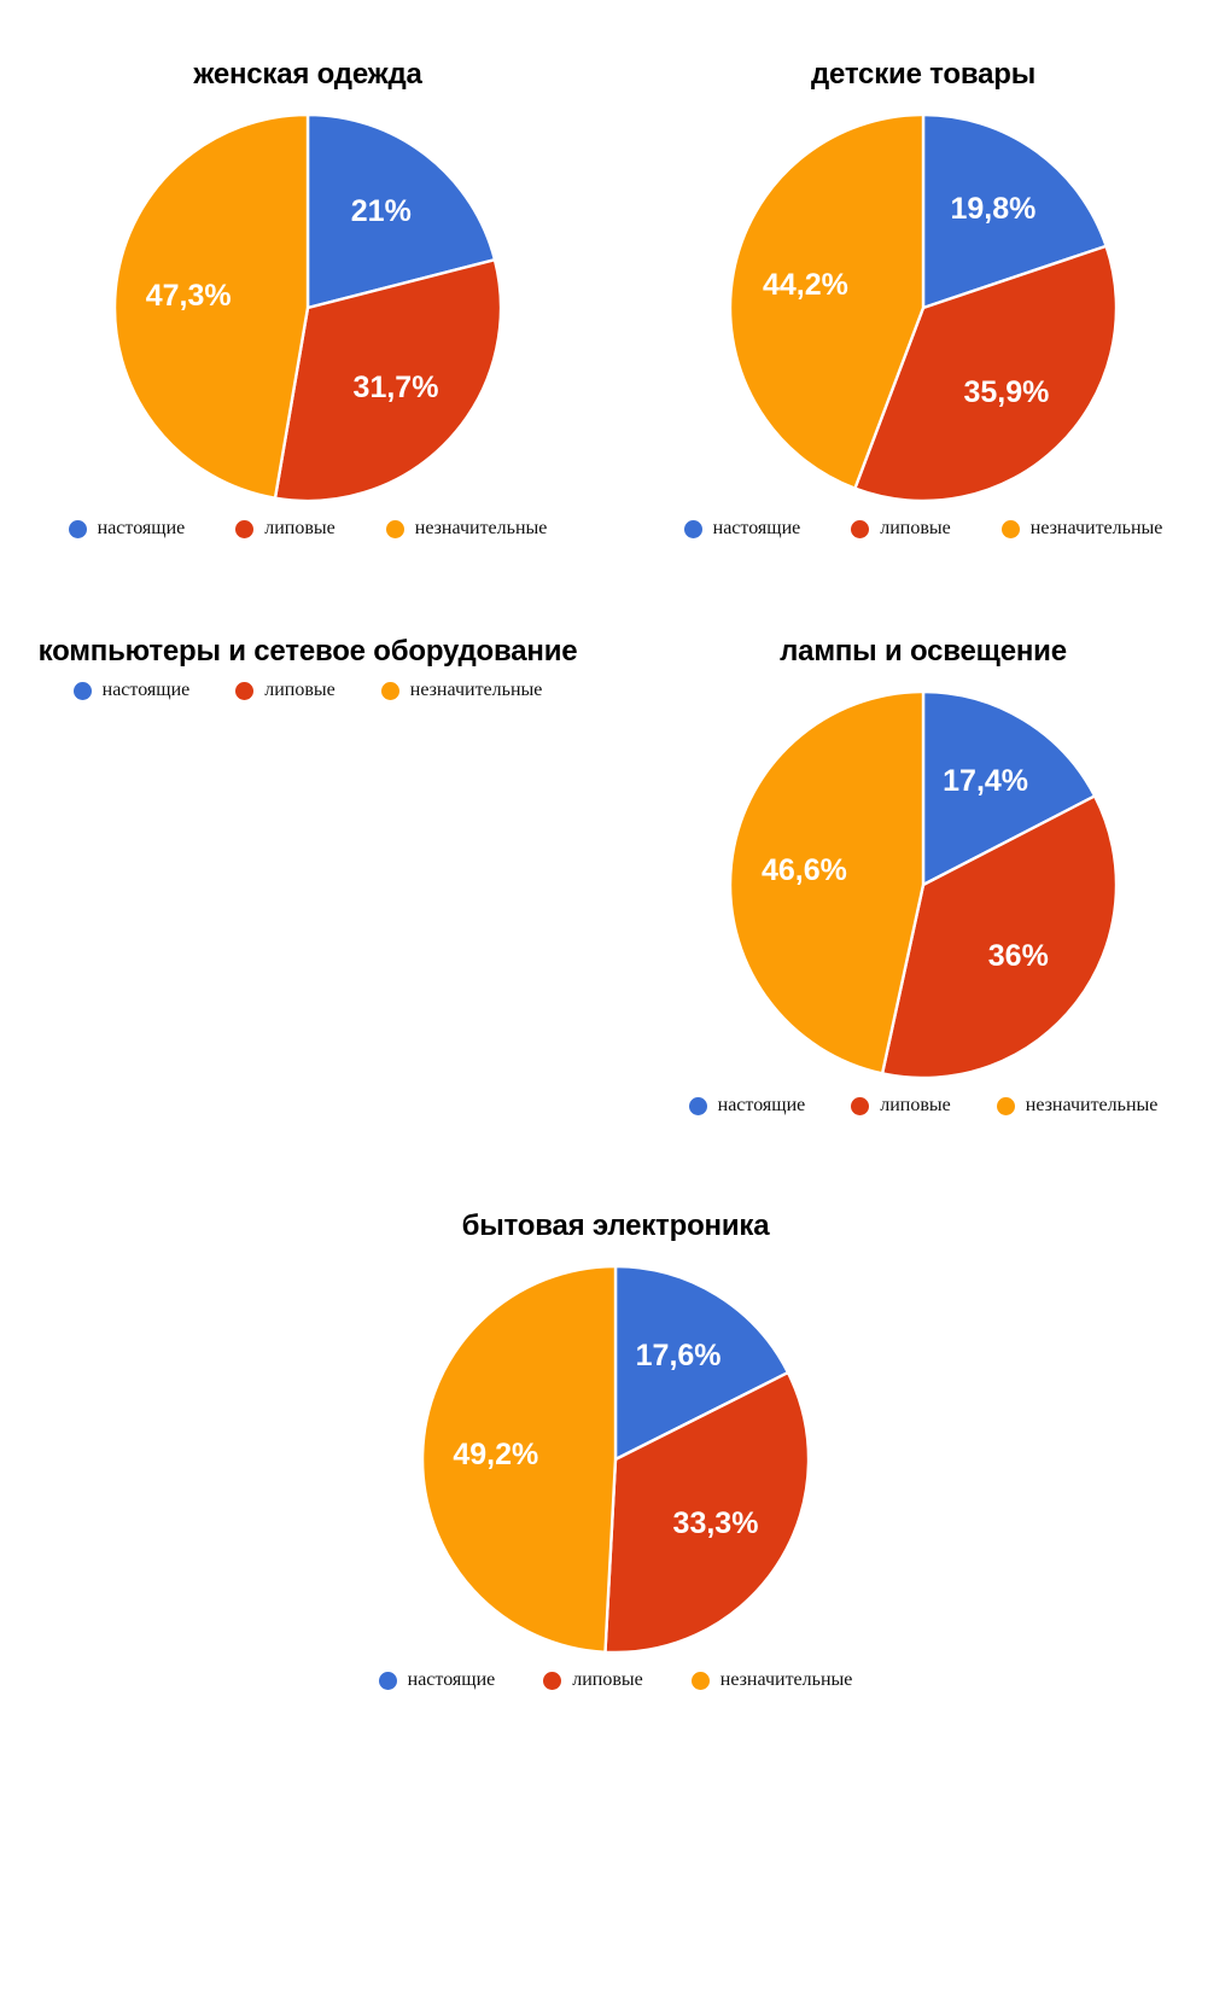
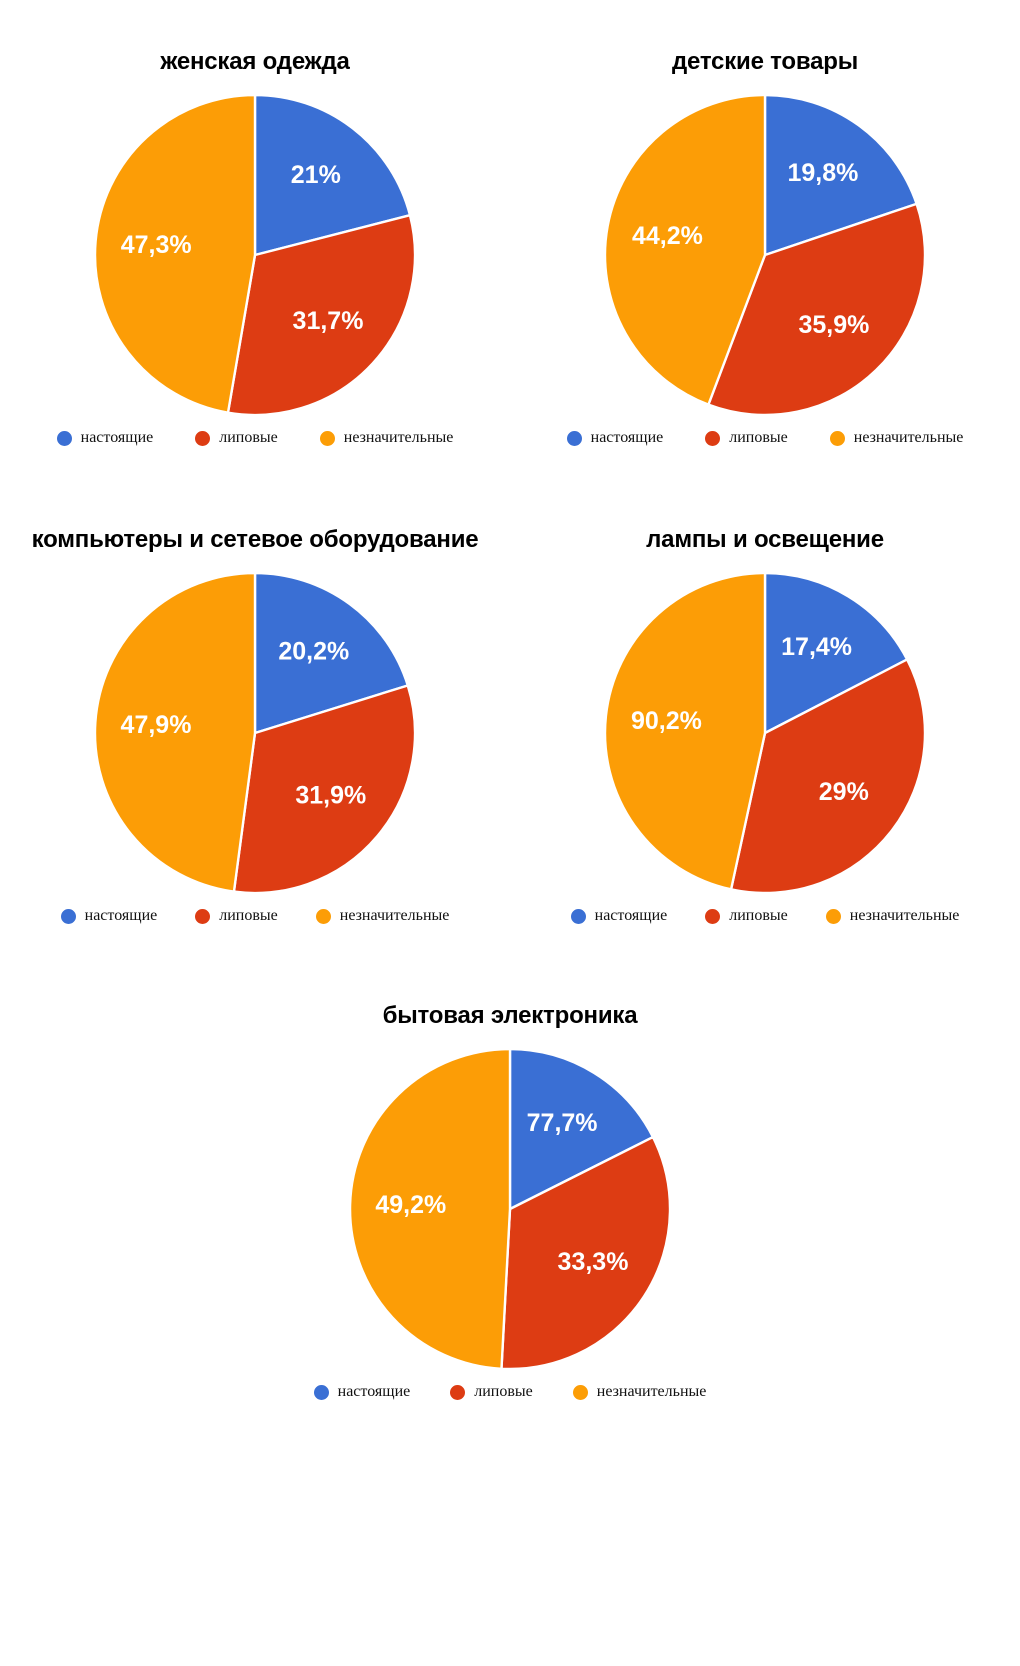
  женская одежда
  21%
  31,7%
  47,3%
  настоящие
  липовые
  незначительные
  детские товары
  19,8%
  35,9%
  44,2%
  настоящие
  липовые
  незначительные
  компьютеры и сетевое оборудование
+ 20,2%
+ 31,9%
+ 47,9%
  настоящие
  липовые
  незначительные
  лампы и освещение
  17,4%
- 36%
+ 29%
- 46,6%
+ 90,2%
  настоящие
  липовые
  незначительные
  бытовая электроника
- 17,6%
+ 77,7%
  33,3%
  49,2%
  настоящие
  липовые
  незначительные
